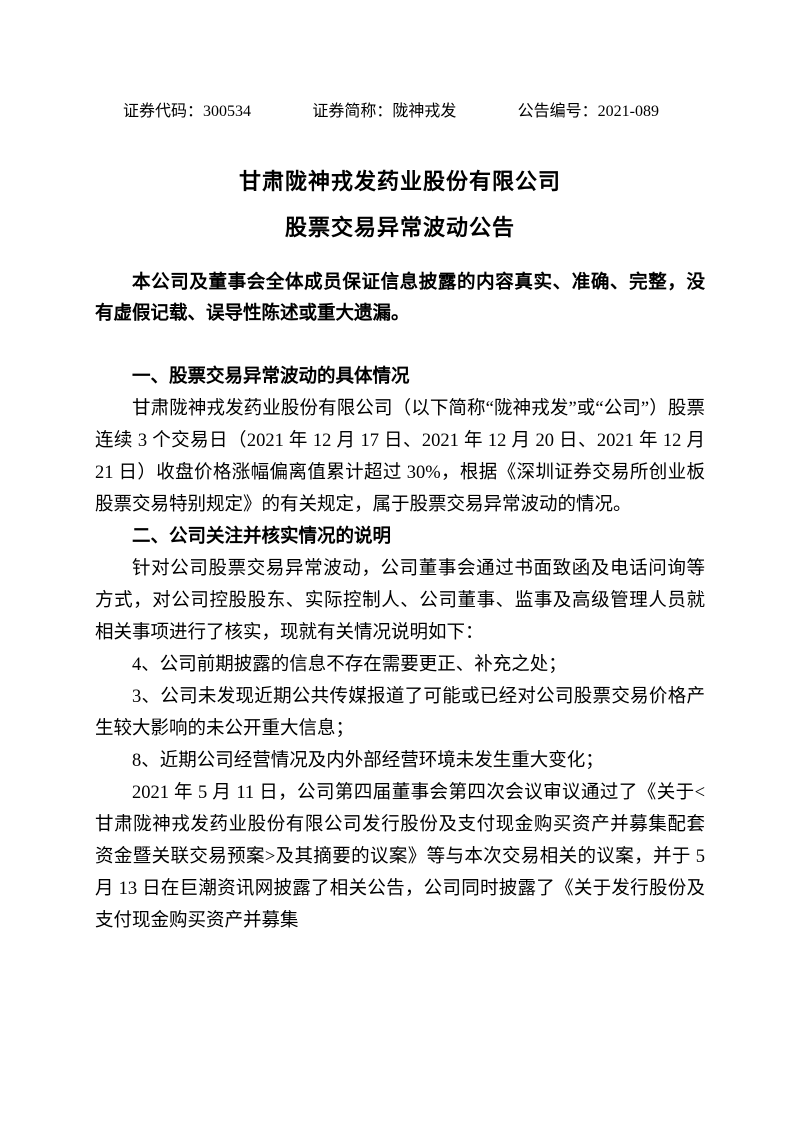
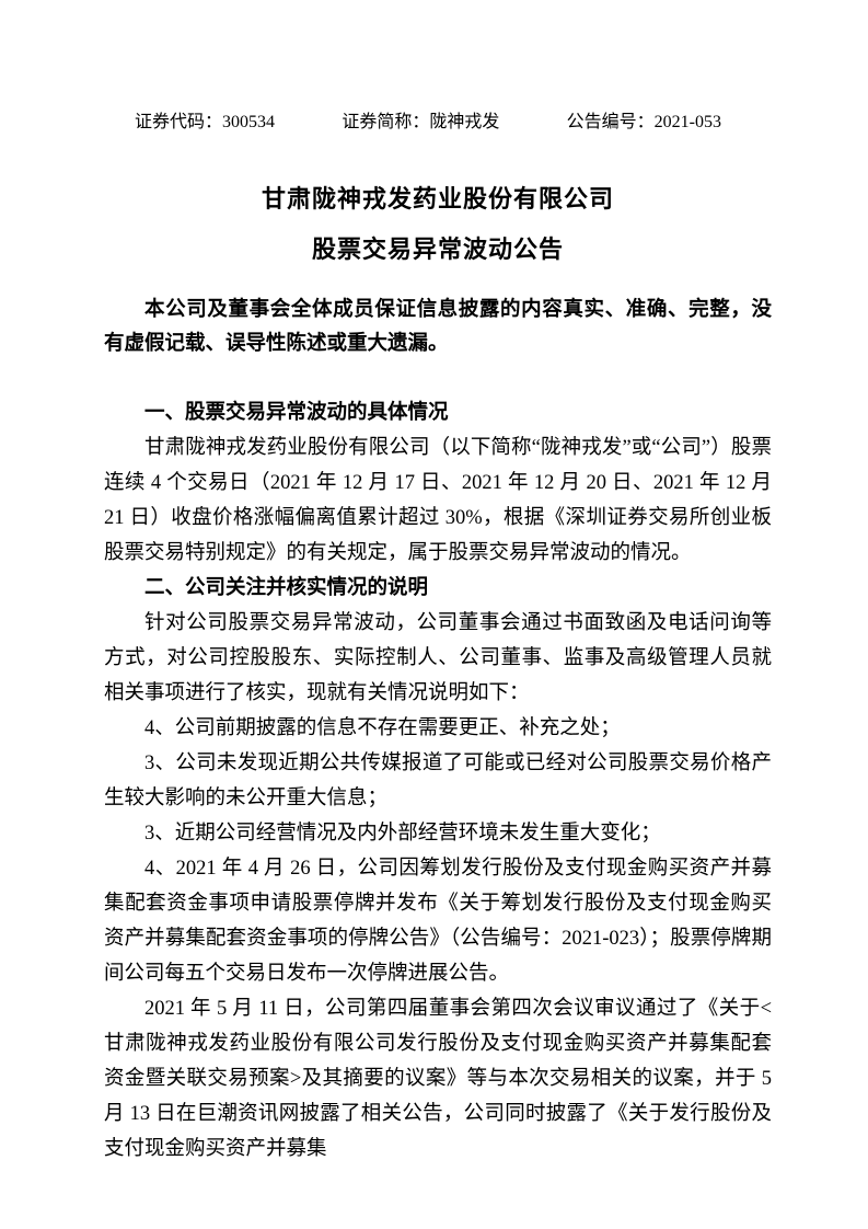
  证券代码：300534
  证券简称：陇神戎发
- 公告编号：2021-089
+ 公告编号：2021-053
  甘肃陇神戎发药业股份有限公司
  股票交易异常波动公告
  本公司及董事会全体成员保证信息披露的内容真实、准确、完整，没有虚假记载、误导性陈述或重大遗漏。
  一、股票交易异常波动的具体情况
- 甘肃陇神戎发药业股份有限公司（以下简称“陇神戎发”或“公司”）股票连续 3 个交易日（2021 年 12 月 17 日、2021 年 12 月 20 日、2021 年 12 月 21 日）收盘价格涨幅偏离值累计超过 30%，根据《深圳证券交易所创业板股票交易特别规定》的有关规定，属于股票交易异常波动的情况。
+ 甘肃陇神戎发药业股份有限公司（以下简称“陇神戎发”或“公司”）股票连续 4 个交易日（2021 年 12 月 17 日、2021 年 12 月 20 日、2021 年 12 月 21 日）收盘价格涨幅偏离值累计超过 30%，根据《深圳证券交易所创业板股票交易特别规定》的有关规定，属于股票交易异常波动的情况。
  二、公司关注并核实情况的说明
  针对公司股票交易异常波动，公司董事会通过书面致函及电话问询等方式，对公司控股股东、实际控制人、公司董事、监事及高级管理人员就相关事项进行了核实，现就有关情况说明如下：
  4、公司前期披露的信息不存在需要更正、补充之处；
  3、公司未发现近期公共传媒报道了可能或已经对公司股票交易价格产生较大影响的未公开重大信息；
- 8、近期公司经营情况及内外部经营环境未发生重大变化；
+ 3、近期公司经营情况及内外部经营环境未发生重大变化；
+ 4、2021 年 4 月 26 日，公司因筹划发行股份及支付现金购买资产并募集配套资金事项申请股票停牌并发布《关于筹划发行股份及支付现金购买资产并募集配套资金事项的停牌公告》（公告编号：2021-023）；股票停牌期间公司每五个交易日发布一次停牌进展公告。
  2021 年 5 月 11 日，公司第四届董事会第四次会议审议通过了《关于<甘肃陇神戎发药业股份有限公司发行股份及支付现金购买资产并募集配套资金暨关联交易预案>及其摘要的议案》等与本次交易相关的议案，并于 5 月 13 日在巨潮资讯网披露了相关公告，公司同时披露了《关于发行股份及支付现金购买资产并募集
